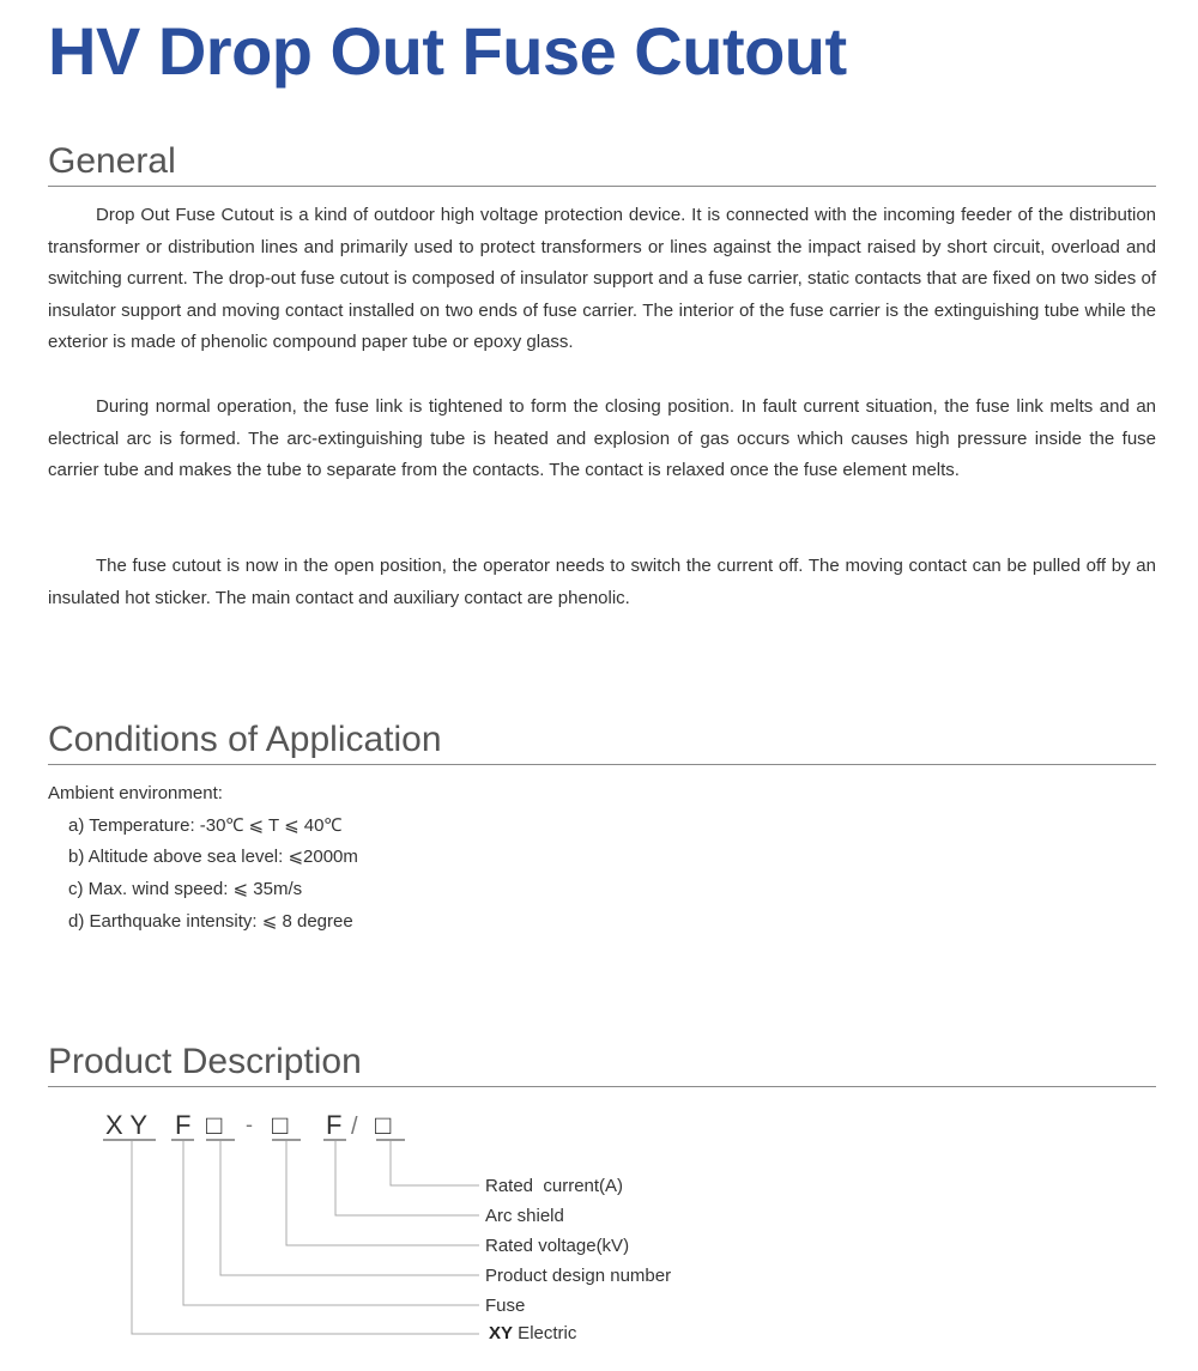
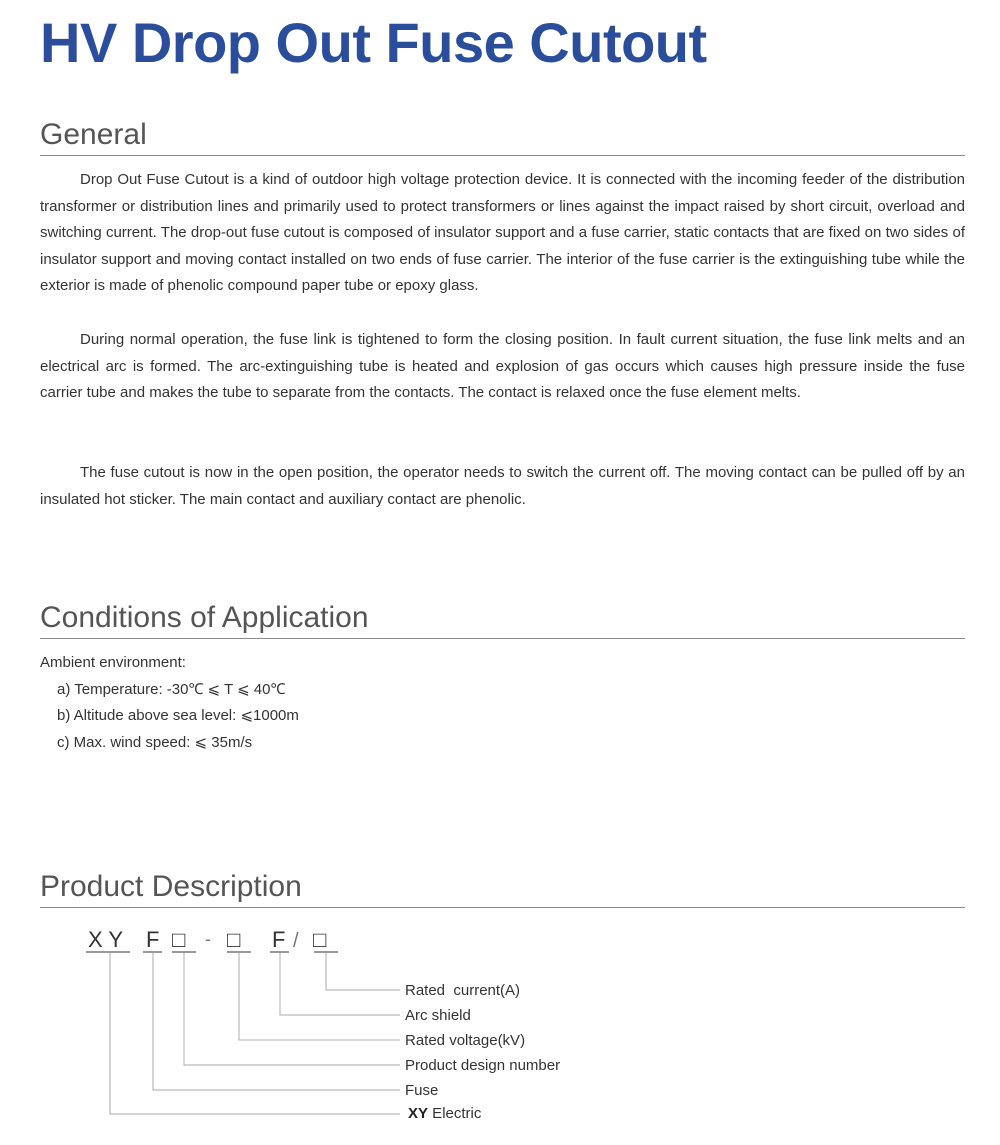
  HV Drop Out Fuse Cutout
  General
  Drop Out Fuse Cutout is a kind of outdoor high voltage protection device. It is connected with the incoming feeder of the distribution transformer or distribution lines and primarily used to protect transformers or lines against the impact raised by short circuit, overload and switching current. The drop-out fuse cutout is composed of insulator support and a fuse carrier, static contacts that are fixed on two sides of insulator support and moving contact installed on two ends of fuse carrier. The interior of the fuse carrier is the extinguishing tube while the exterior is made of phenolic compound paper tube or epoxy glass.
  During normal operation, the fuse link is tightened to form the closing position. In fault current situation, the fuse link melts and an electrical arc is formed. The arc-extinguishing tube is heated and explosion of gas occurs which causes high pressure inside the fuse carrier tube and makes the tube to separate from the contacts. The contact is relaxed once the fuse element melts.
  The fuse cutout is now in the open position, the operator needs to switch the current off. The moving contact can be pulled off by an insulated hot sticker. The main contact and auxiliary contact are phenolic.
  Conditions of Application
  Ambient environment:
  a) Temperature: -30℃ ⩽ T ⩽ 40℃
- b) Altitude above sea level: ⩽2000m
+ b) Altitude above sea level: ⩽1000m
  c) Max. wind speed: ⩽ 35m/s
- d) Earthquake intensity: ⩽ 8 degree
  Product Description
  X Y
  F
  □
  -
  □
  F
  /
  □
  Rated current(A)
  Arc shield
  Rated voltage(kV)
  Product design number
  Fuse
  XY Electric
